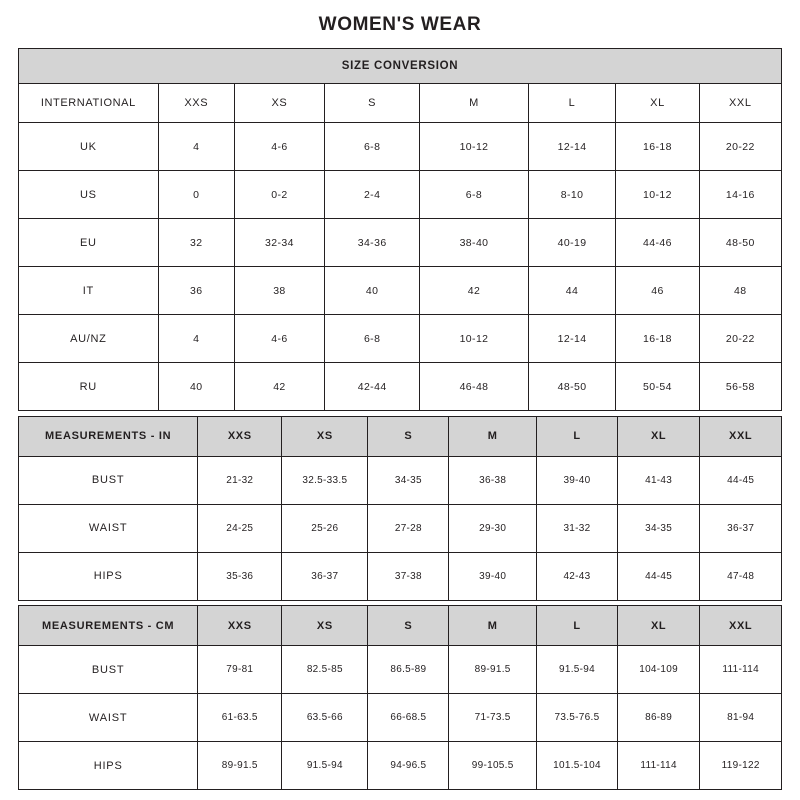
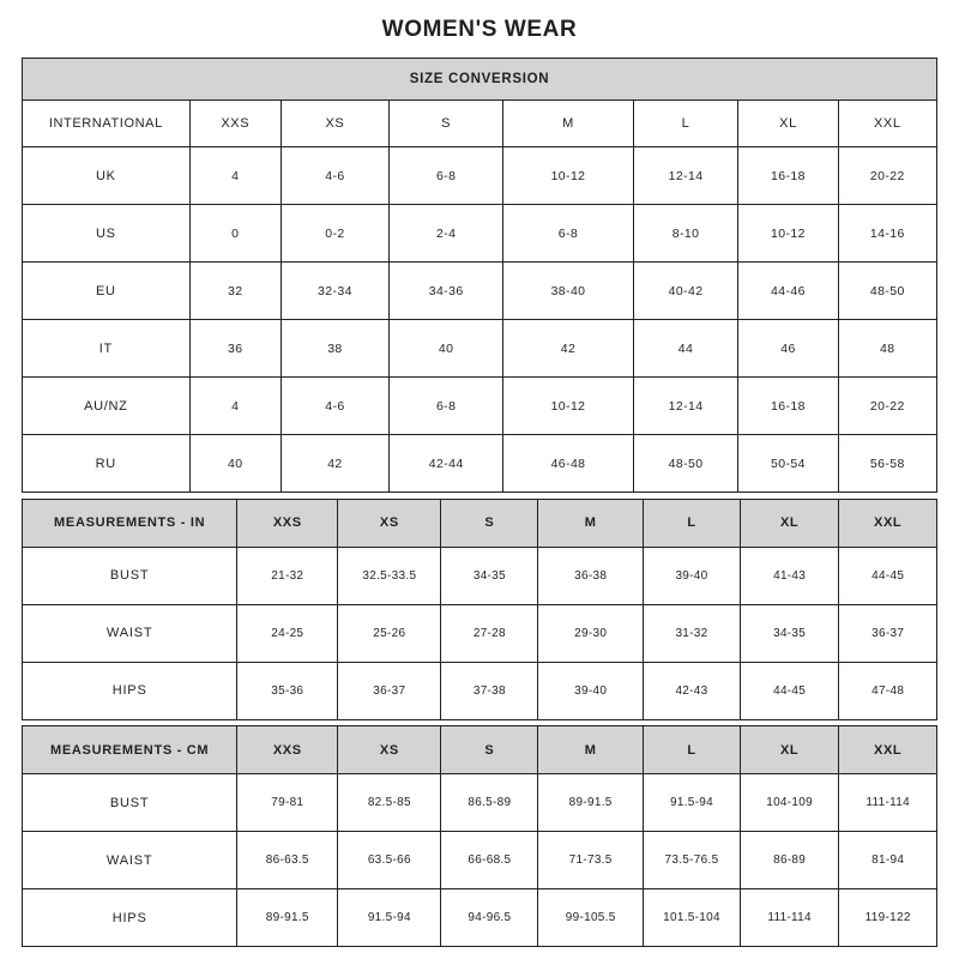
  WOMEN'S WEAR
  SIZE CONVERSION
  INTERNATIONAL	XXS	XS	S	M	L	XL	XXL
  UK	4	4-6	6-8	10-12	12-14	16-18	20-22
  US	0	0-2	2-4	6-8	8-10	10-12	14-16
- EU	32	32-34	34-36	38-40	40-19	44-46	48-50
+ EU	32	32-34	34-36	38-40	40-42	44-46	48-50
  IT	36	38	40	42	44	46	48
  AU/NZ	4	4-6	6-8	10-12	12-14	16-18	20-22
  RU	40	42	42-44	46-48	48-50	50-54	56-58
  MEASUREMENTS - IN	XXS	XS	S	M	L	XL	XXL
  BUST	21-32	32.5-33.5	34-35	36-38	39-40	41-43	44-45
  WAIST	24-25	25-26	27-28	29-30	31-32	34-35	36-37
  HIPS	35-36	36-37	37-38	39-40	42-43	44-45	47-48
  MEASUREMENTS - CM	XXS	XS	S	M	L	XL	XXL
  BUST	79-81	82.5-85	86.5-89	89-91.5	91.5-94	104-109	111-114
- WAIST	61-63.5	63.5-66	66-68.5	71-73.5	73.5-76.5	86-89	81-94
+ WAIST	86-63.5	63.5-66	66-68.5	71-73.5	73.5-76.5	86-89	81-94
  HIPS	89-91.5	91.5-94	94-96.5	99-105.5	101.5-104	111-114	119-122
